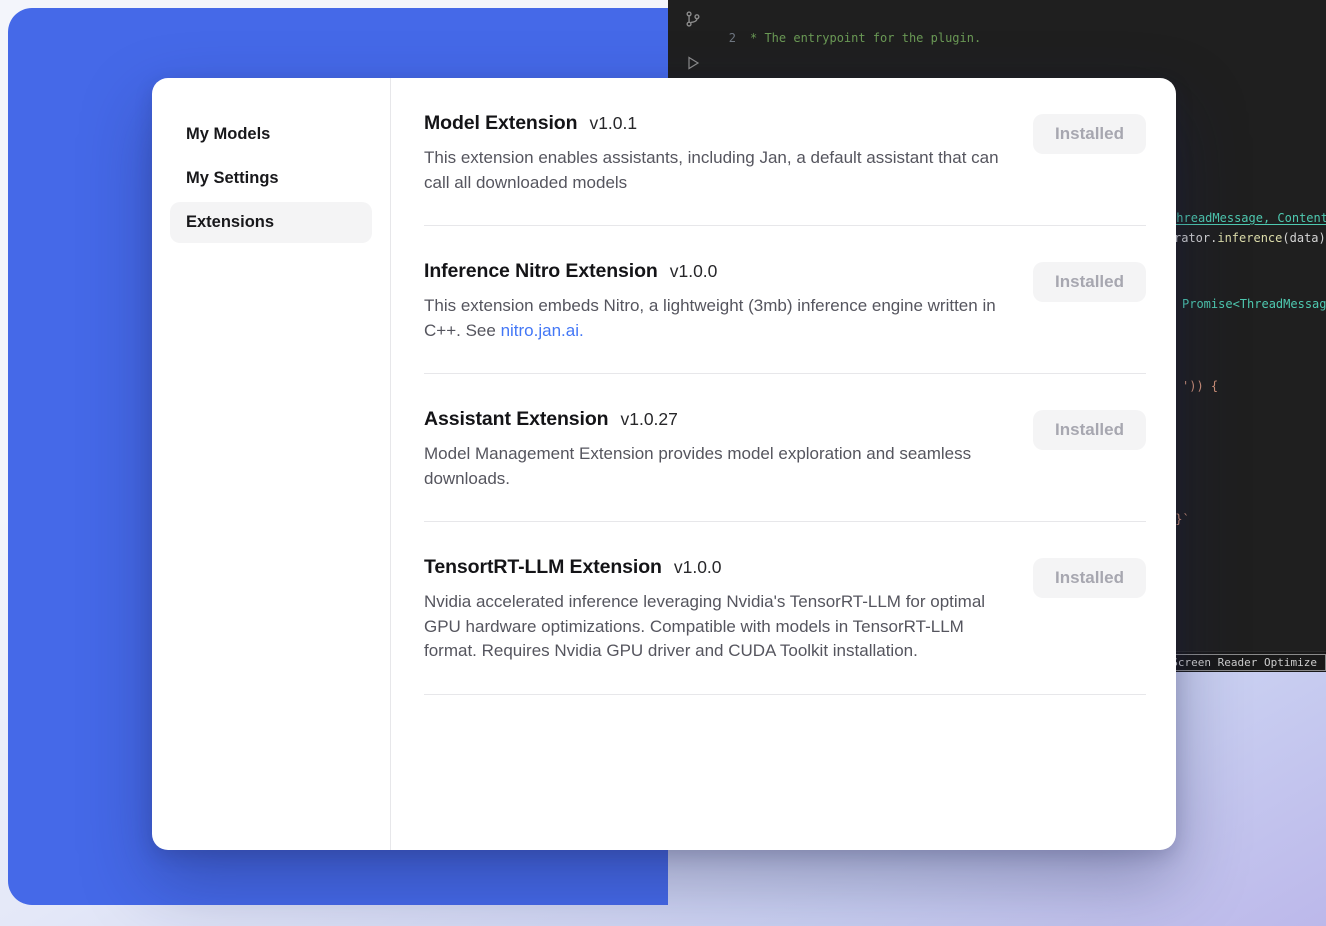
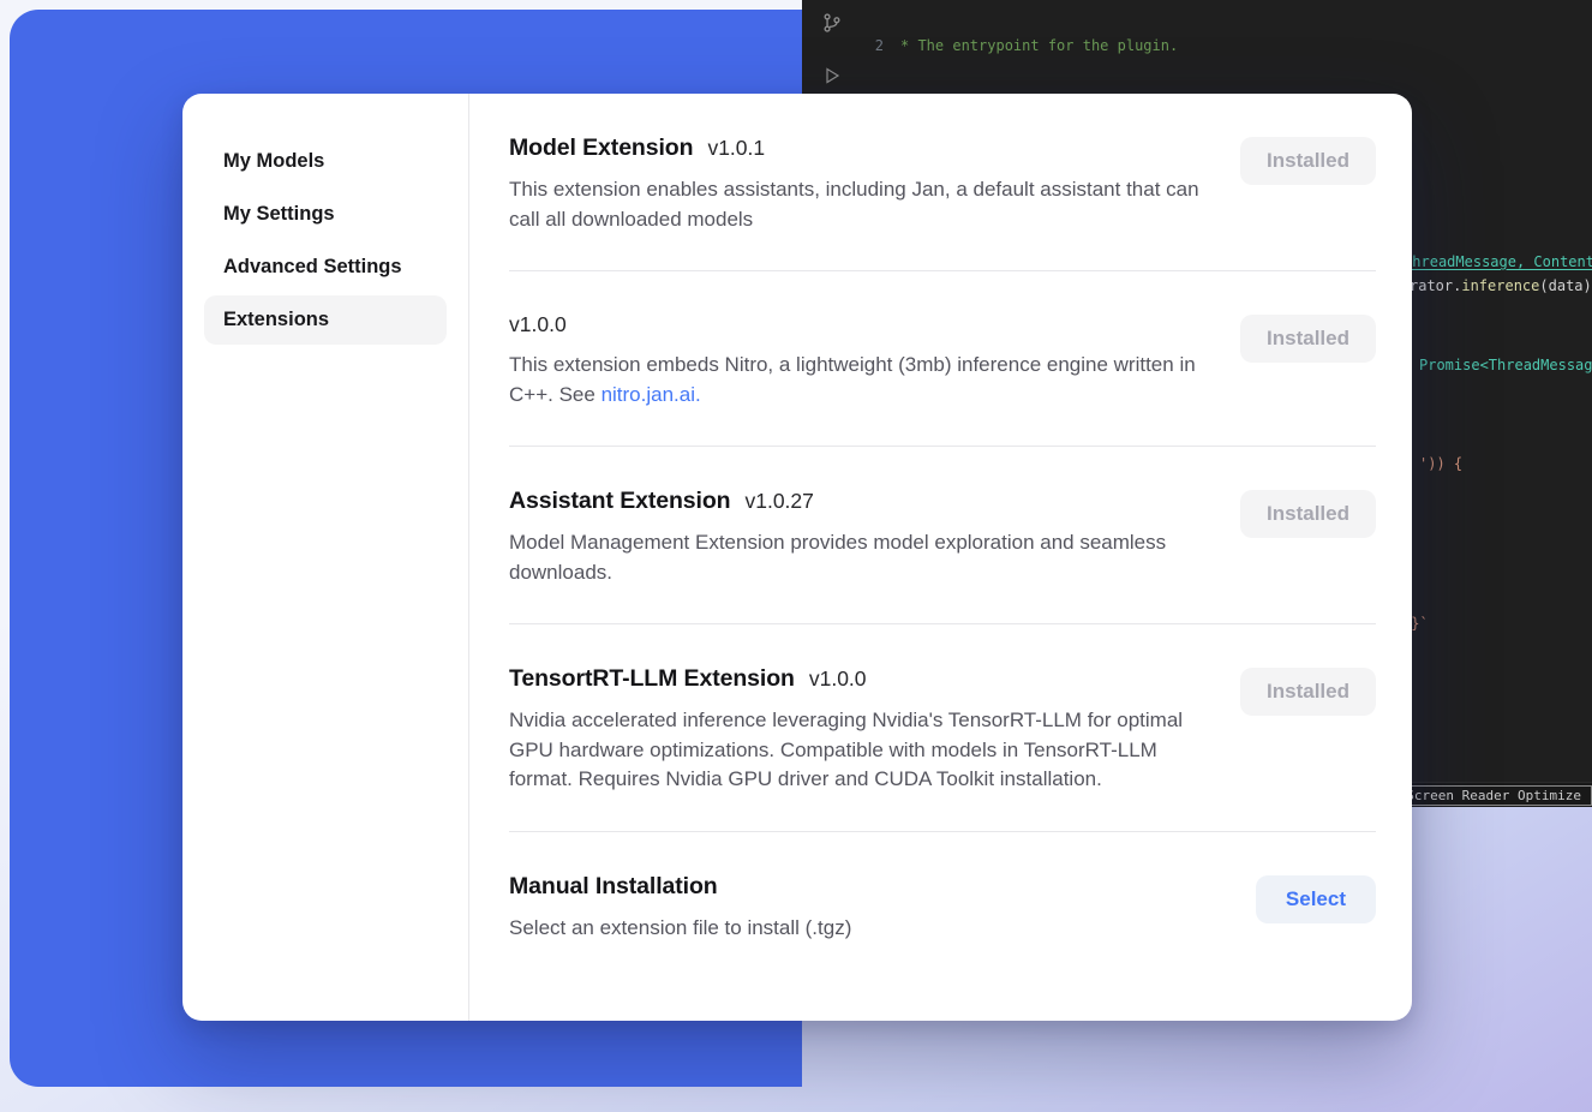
  2
  * The entrypoint for the plugin.
  rator.inference(data)
  Promise<ThreadMessag
  ')) {
  creen Reader Optimize
  My Models
  My Settings
+ Advanced Settings
  Extensions
  Model Extension
  v1.0.1
  This extension enables assistants, including Jan, a default assistant that can call all downloaded models
  Installed
- Inference Nitro Extension
  v1.0.0
  This extension embeds Nitro, a lightweight (3mb) inference engine written in C++. See nitro.jan.ai.
  Installed
  Assistant Extension
  v1.0.27
  Model Management Extension provides model exploration and seamless downloads.
  Installed
  TensortRT-LLM Extension
  v1.0.0
  Nvidia accelerated inference leveraging Nvidia's TensorRT-LLM for optimal GPU hardware optimizations. Compatible with models in TensorRT-LLM format. Requires Nvidia GPU driver and CUDA Toolkit installation.
  Installed
+ Manual Installation
+ Select an extension file to install (.tgz)
+ Select
